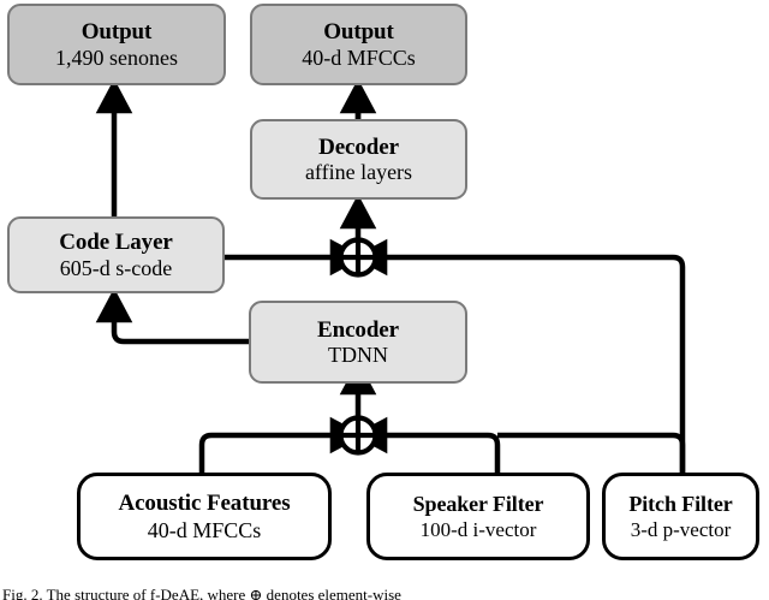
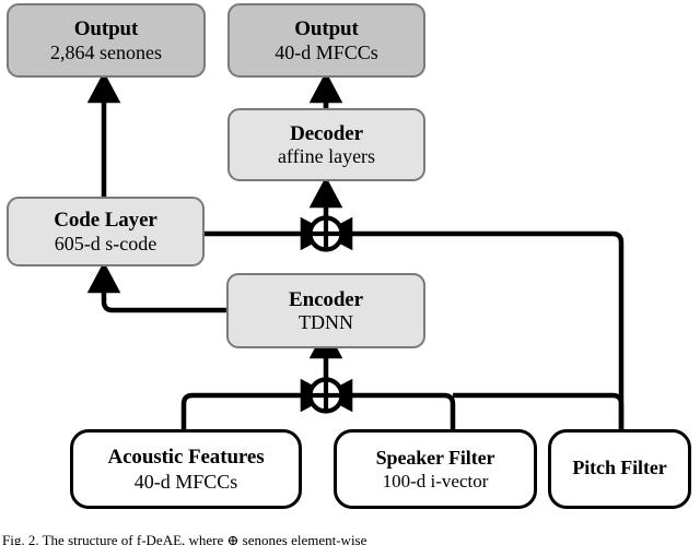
  Output
- 1,490 senones
+ 2,864 senones
  Output
  40-d MFCCs
  Decoder
  affine layers
  Code Layer
  605-d s-code
  Encoder
  TDNN
  Acoustic Features
  40-d MFCCs
  Speaker Filter
  100-d i-vector
  Pitch Filter
- 3-d p-vector
- Fig. 2. The structure of f-DeAE, where ⊕ denotes element-wise
+ Fig. 2. The structure of f-DeAE, where ⊕ senones element-wise
